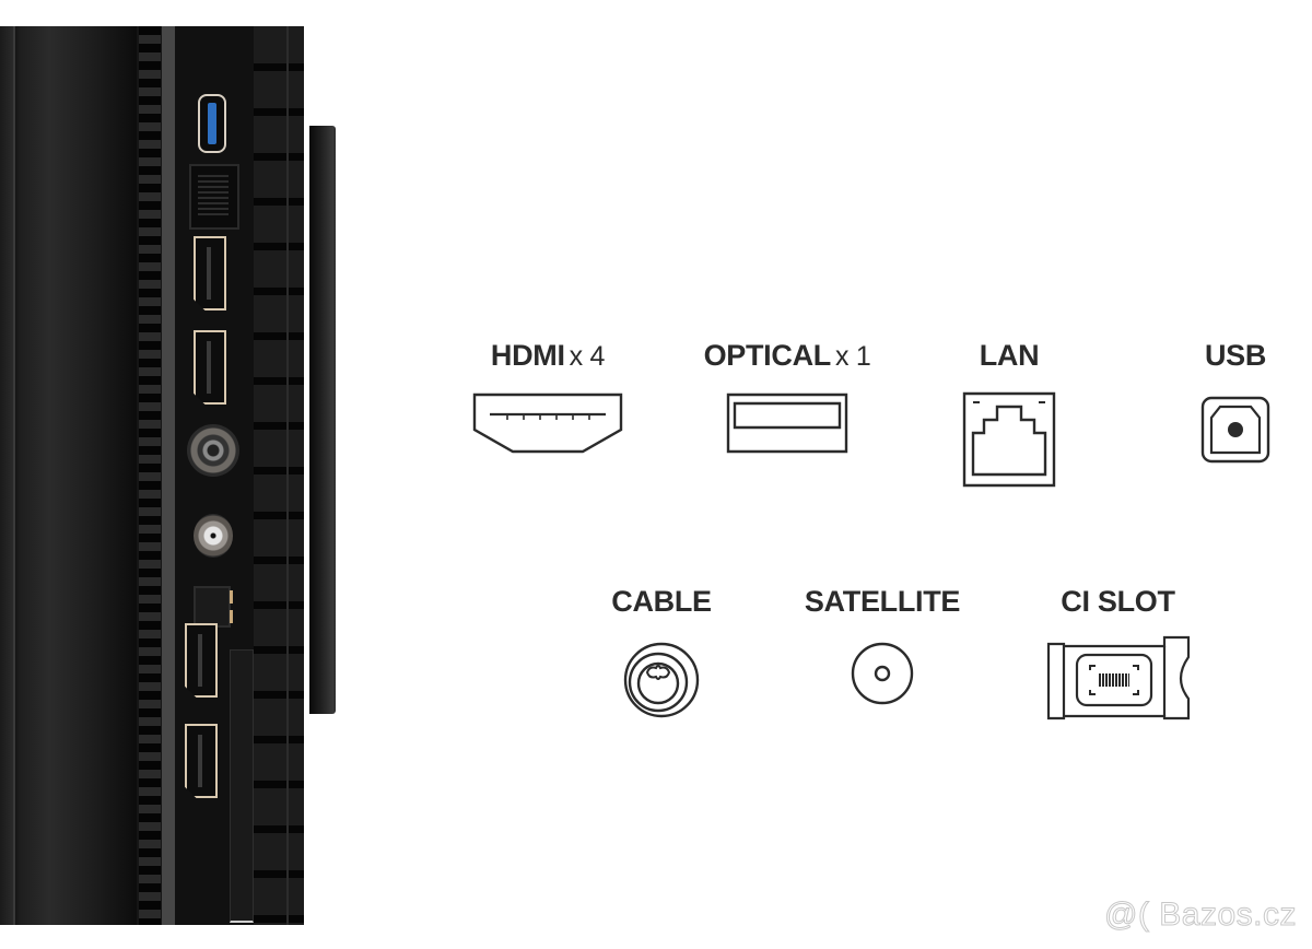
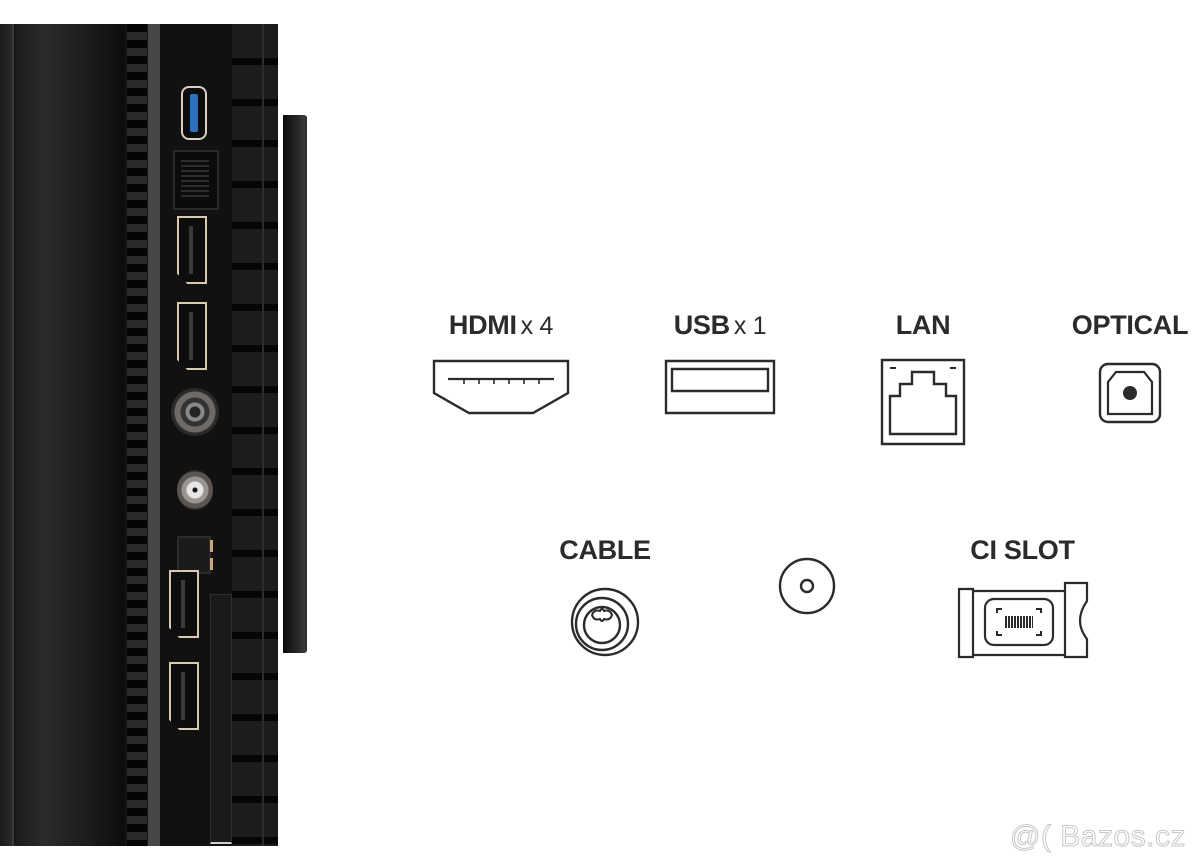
  HDMI x 4
- OPTICAL x 1
+ USB x 1
  LAN
- USB
+ OPTICAL
  CABLE
- SATELLITE
  CI SLOT
  @( Bazos.cz
